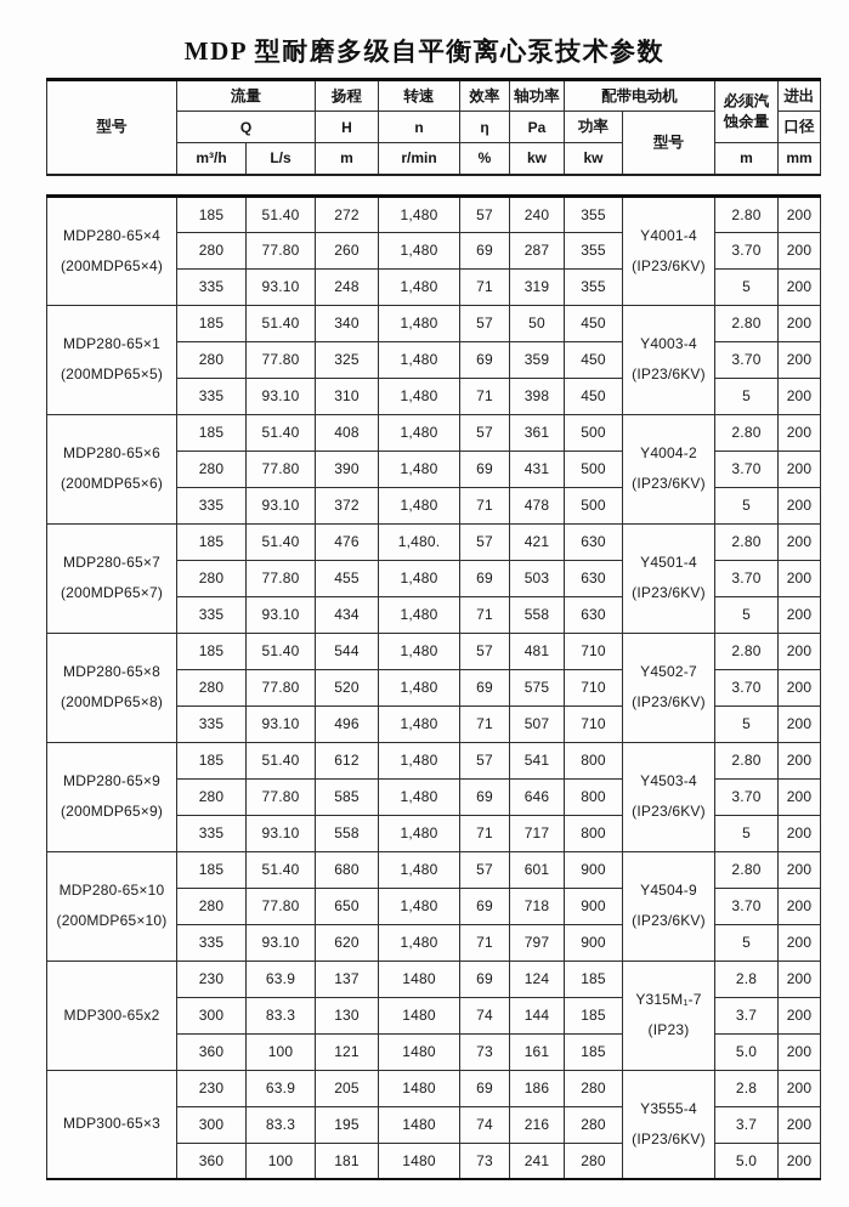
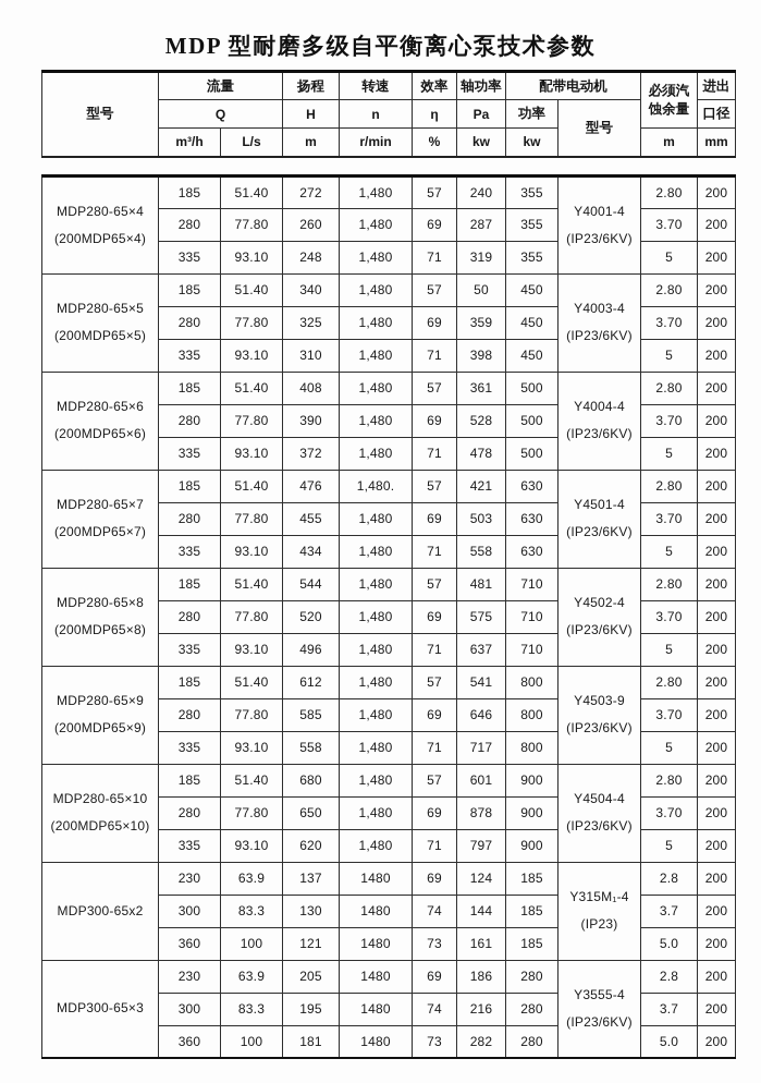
  MDP 型耐磨多级自平衡离心泵技术参数
  型号	流量	扬程	转速	效率	轴功率	配带电动机	必须汽 蚀余量	进出
  Q	H	n	η	Pa	功率	型号	口径
  m³/h	L/s	m	r/min	%	kw	kw	m	mm
  MDP280-65×4(200MDP65×4)	185	51.40	272	1,480	57	240	355	Y4001-4(IP23/6KV)	2.80	200
  280	77.80	260	1,480	69	287	355	3.70	200
  335	93.10	248	1,480	71	319	355	5	200
- MDP280-65×1(200MDP65×5)	185	51.40	340	1,480	57	50	450	Y4003-4(IP23/6KV)	2.80	200
+ MDP280-65×5(200MDP65×5)	185	51.40	340	1,480	57	50	450	Y4003-4(IP23/6KV)	2.80	200
  280	77.80	325	1,480	69	359	450	3.70	200
  335	93.10	310	1,480	71	398	450	5	200
- MDP280-65×6(200MDP65×6)	185	51.40	408	1,480	57	361	500	Y4004-2(IP23/6KV)	2.80	200
+ MDP280-65×6(200MDP65×6)	185	51.40	408	1,480	57	361	500	Y4004-4(IP23/6KV)	2.80	200
- 280	77.80	390	1,480	69	431	500	3.70	200
+ 280	77.80	390	1,480	69	528	500	3.70	200
  335	93.10	372	1,480	71	478	500	5	200
  MDP280-65×7(200MDP65×7)	185	51.40	476	1,480.	57	421	630	Y4501-4(IP23/6KV)	2.80	200
  280	77.80	455	1,480	69	503	630	3.70	200
  335	93.10	434	1,480	71	558	630	5	200
- MDP280-65×8(200MDP65×8)	185	51.40	544	1,480	57	481	710	Y4502-7(IP23/6KV)	2.80	200
+ MDP280-65×8(200MDP65×8)	185	51.40	544	1,480	57	481	710	Y4502-4(IP23/6KV)	2.80	200
  280	77.80	520	1,480	69	575	710	3.70	200
- 335	93.10	496	1,480	71	507	710	5	200
+ 335	93.10	496	1,480	71	637	710	5	200
- MDP280-65×9(200MDP65×9)	185	51.40	612	1,480	57	541	800	Y4503-4(IP23/6KV)	2.80	200
+ MDP280-65×9(200MDP65×9)	185	51.40	612	1,480	57	541	800	Y4503-9(IP23/6KV)	2.80	200
  280	77.80	585	1,480	69	646	800	3.70	200
  335	93.10	558	1,480	71	717	800	5	200
- MDP280-65×10(200MDP65×10)	185	51.40	680	1,480	57	601	900	Y4504-9(IP23/6KV)	2.80	200
+ MDP280-65×10(200MDP65×10)	185	51.40	680	1,480	57	601	900	Y4504-4(IP23/6KV)	2.80	200
- 280	77.80	650	1,480	69	718	900	3.70	200
+ 280	77.80	650	1,480	69	878	900	3.70	200
  335	93.10	620	1,480	71	797	900	5	200
- MDP300-65x2	230	63.9	137	1480	69	124	185	Y315M₁-7(IP23)	2.8	200
+ MDP300-65x2	230	63.9	137	1480	69	124	185	Y315M₁-4(IP23)	2.8	200
  300	83.3	130	1480	74	144	185	3.7	200
  360	100	121	1480	73	161	185	5.0	200
  MDP300-65×3	230	63.9	205	1480	69	186	280	Y3555-4(IP23/6KV)	2.8	200
  300	83.3	195	1480	74	216	280	3.7	200
- 360	100	181	1480	73	241	280	5.0	200
+ 360	100	181	1480	73	282	280	5.0	200
